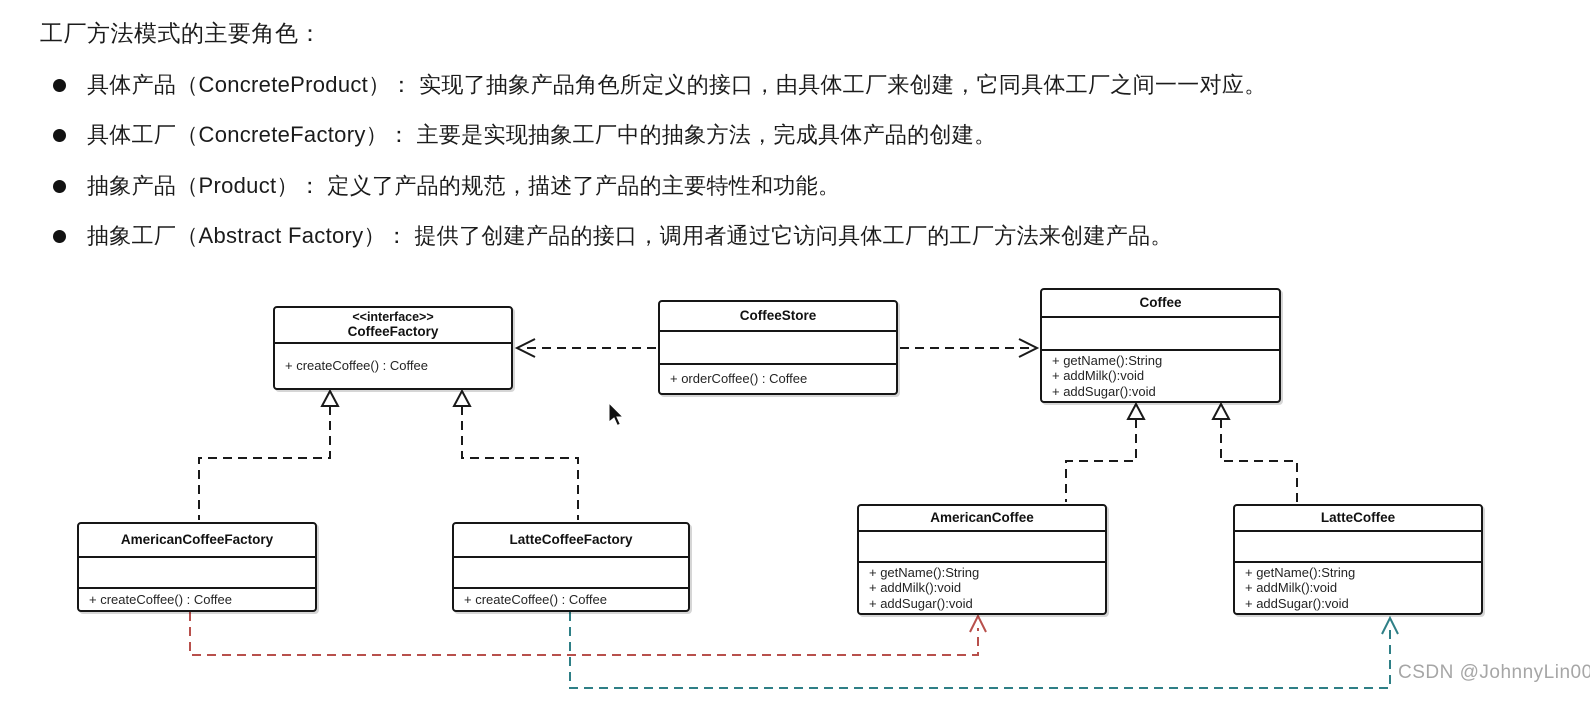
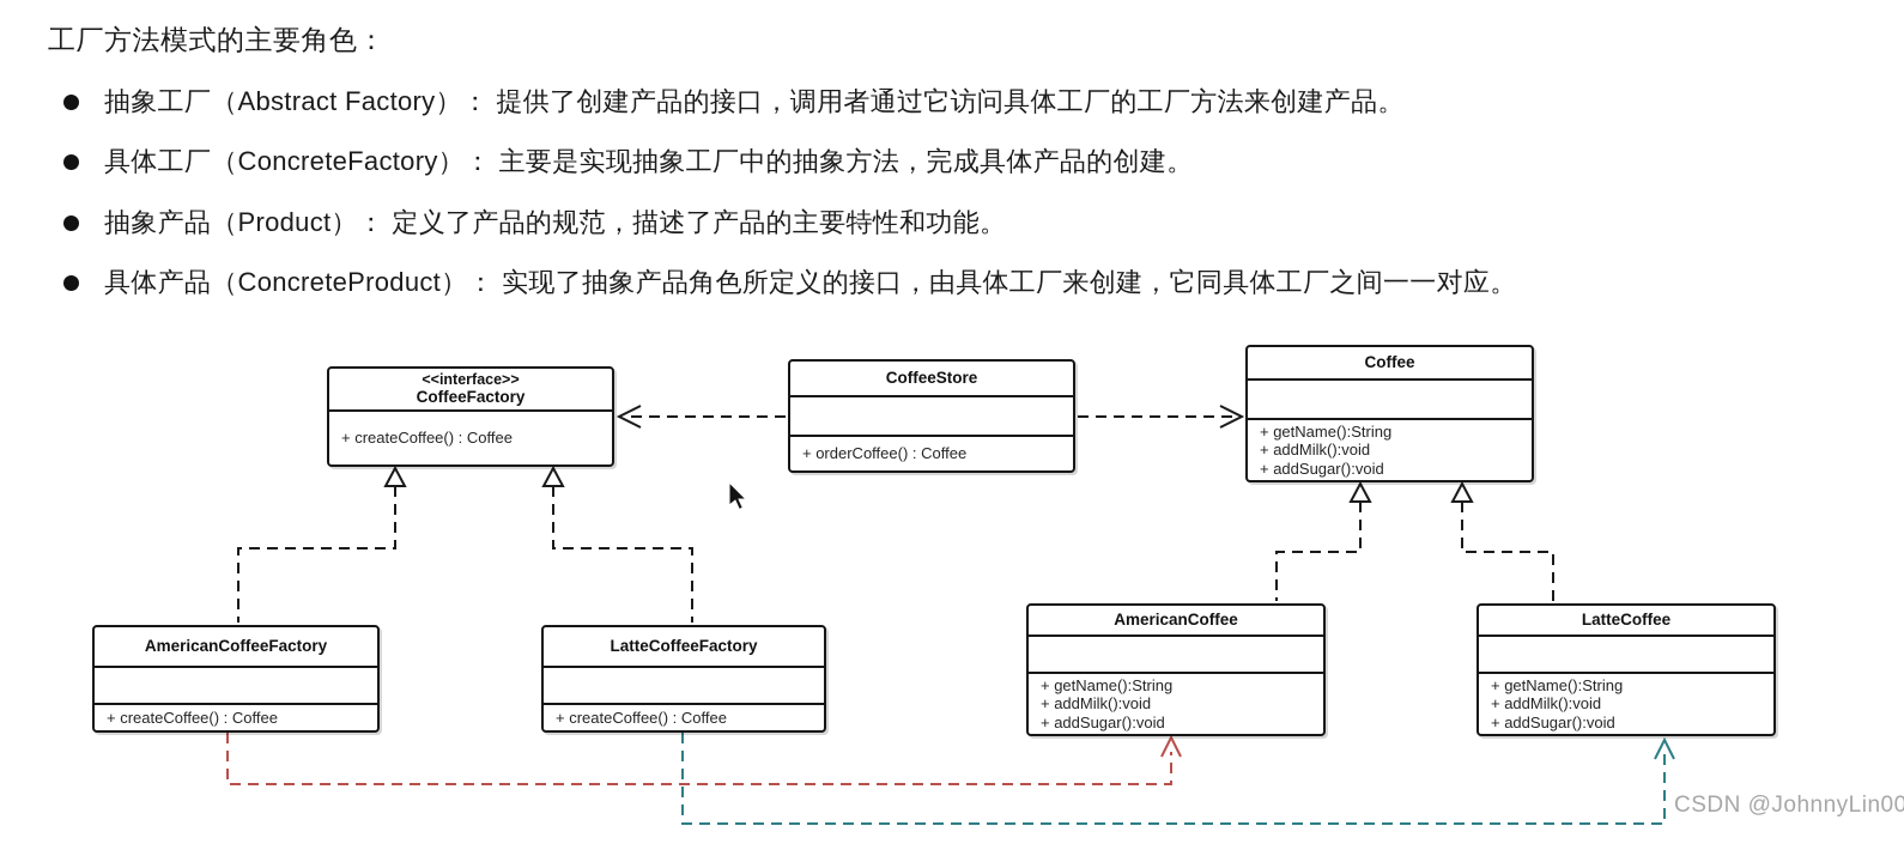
  工厂方法模式的主要角色：
- 具体产品（ConcreteProduct）： 实现了抽象产品角色所定义的接口，由具体工厂来创建，它同具体工厂之间一一对应。
+ 抽象工厂（Abstract Factory）： 提供了创建产品的接口，调用者通过它访问具体工厂的工厂方法来创建产品。
  具体工厂（ConcreteFactory）： 主要是实现抽象工厂中的抽象方法，完成具体产品的创建。
  抽象产品（Product）： 定义了产品的规范，描述了产品的主要特性和功能。
- 抽象工厂（Abstract Factory）： 提供了创建产品的接口，调用者通过它访问具体工厂的工厂方法来创建产品。
+ 具体产品（ConcreteProduct）： 实现了抽象产品角色所定义的接口，由具体工厂来创建，它同具体工厂之间一一对应。
  <<interface>>
  CoffeeFactory
  + createCoffee() : Coffee
  CoffeeStore
  + orderCoffee() : Coffee
  Coffee
  + getName():String
  + addMilk():void
  + addSugar():void
  AmericanCoffeeFactory
  + createCoffee() : Coffee
  LatteCoffeeFactory
  + createCoffee() : Coffee
  AmericanCoffee
  + getName():String
  + addMilk():void
  + addSugar():void
  LatteCoffee
  + getName():String
  + addMilk():void
  + addSugar():void
  CSDN @JohnnyLin00
